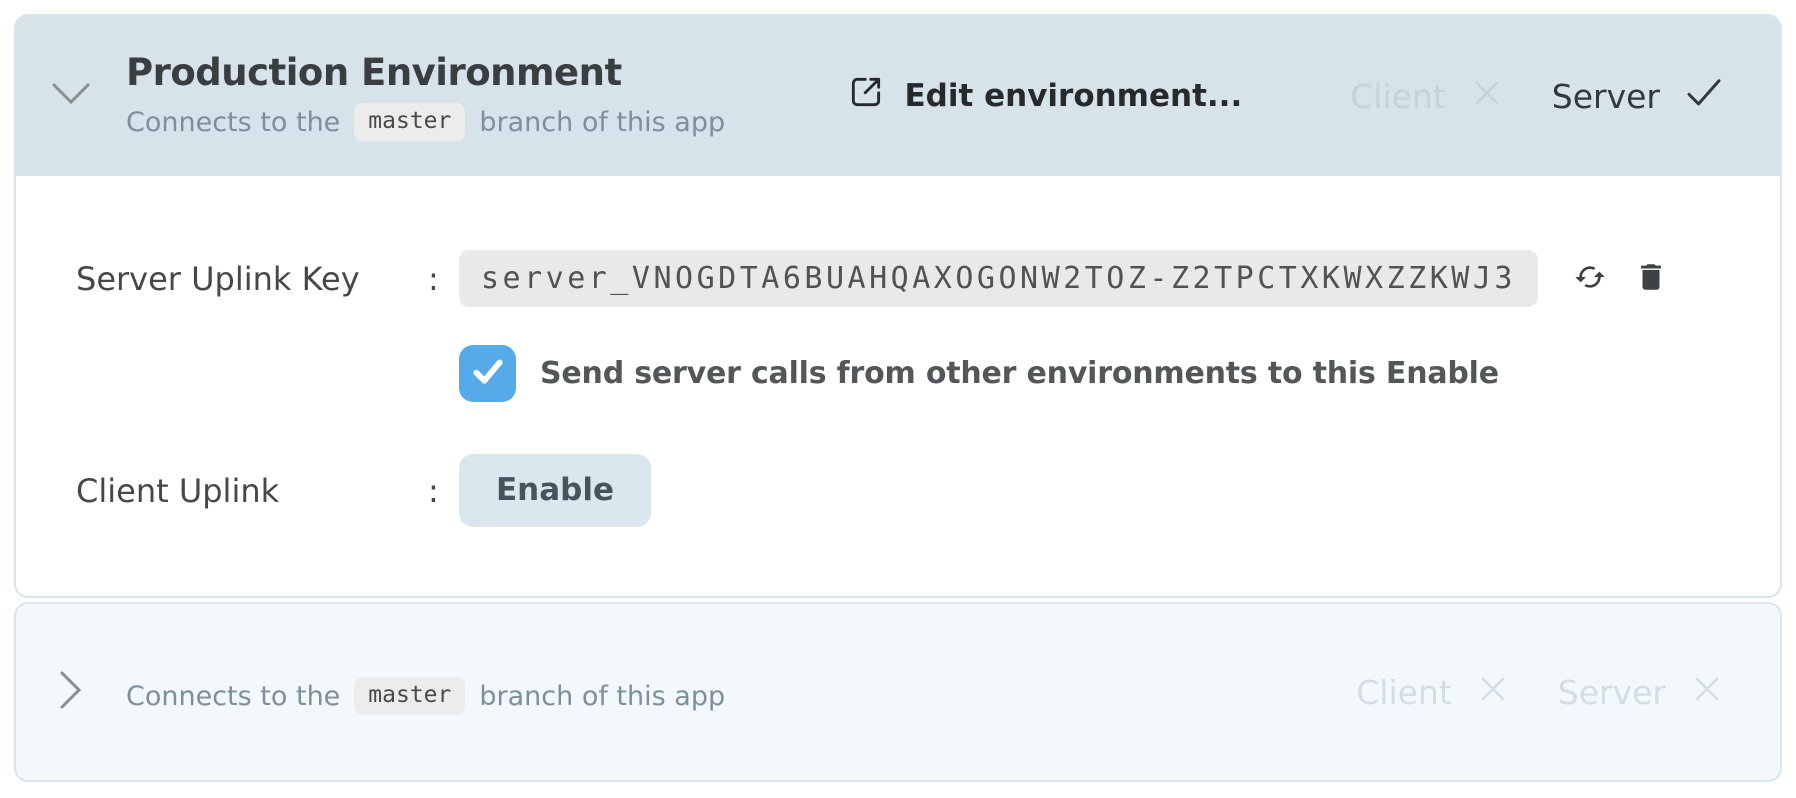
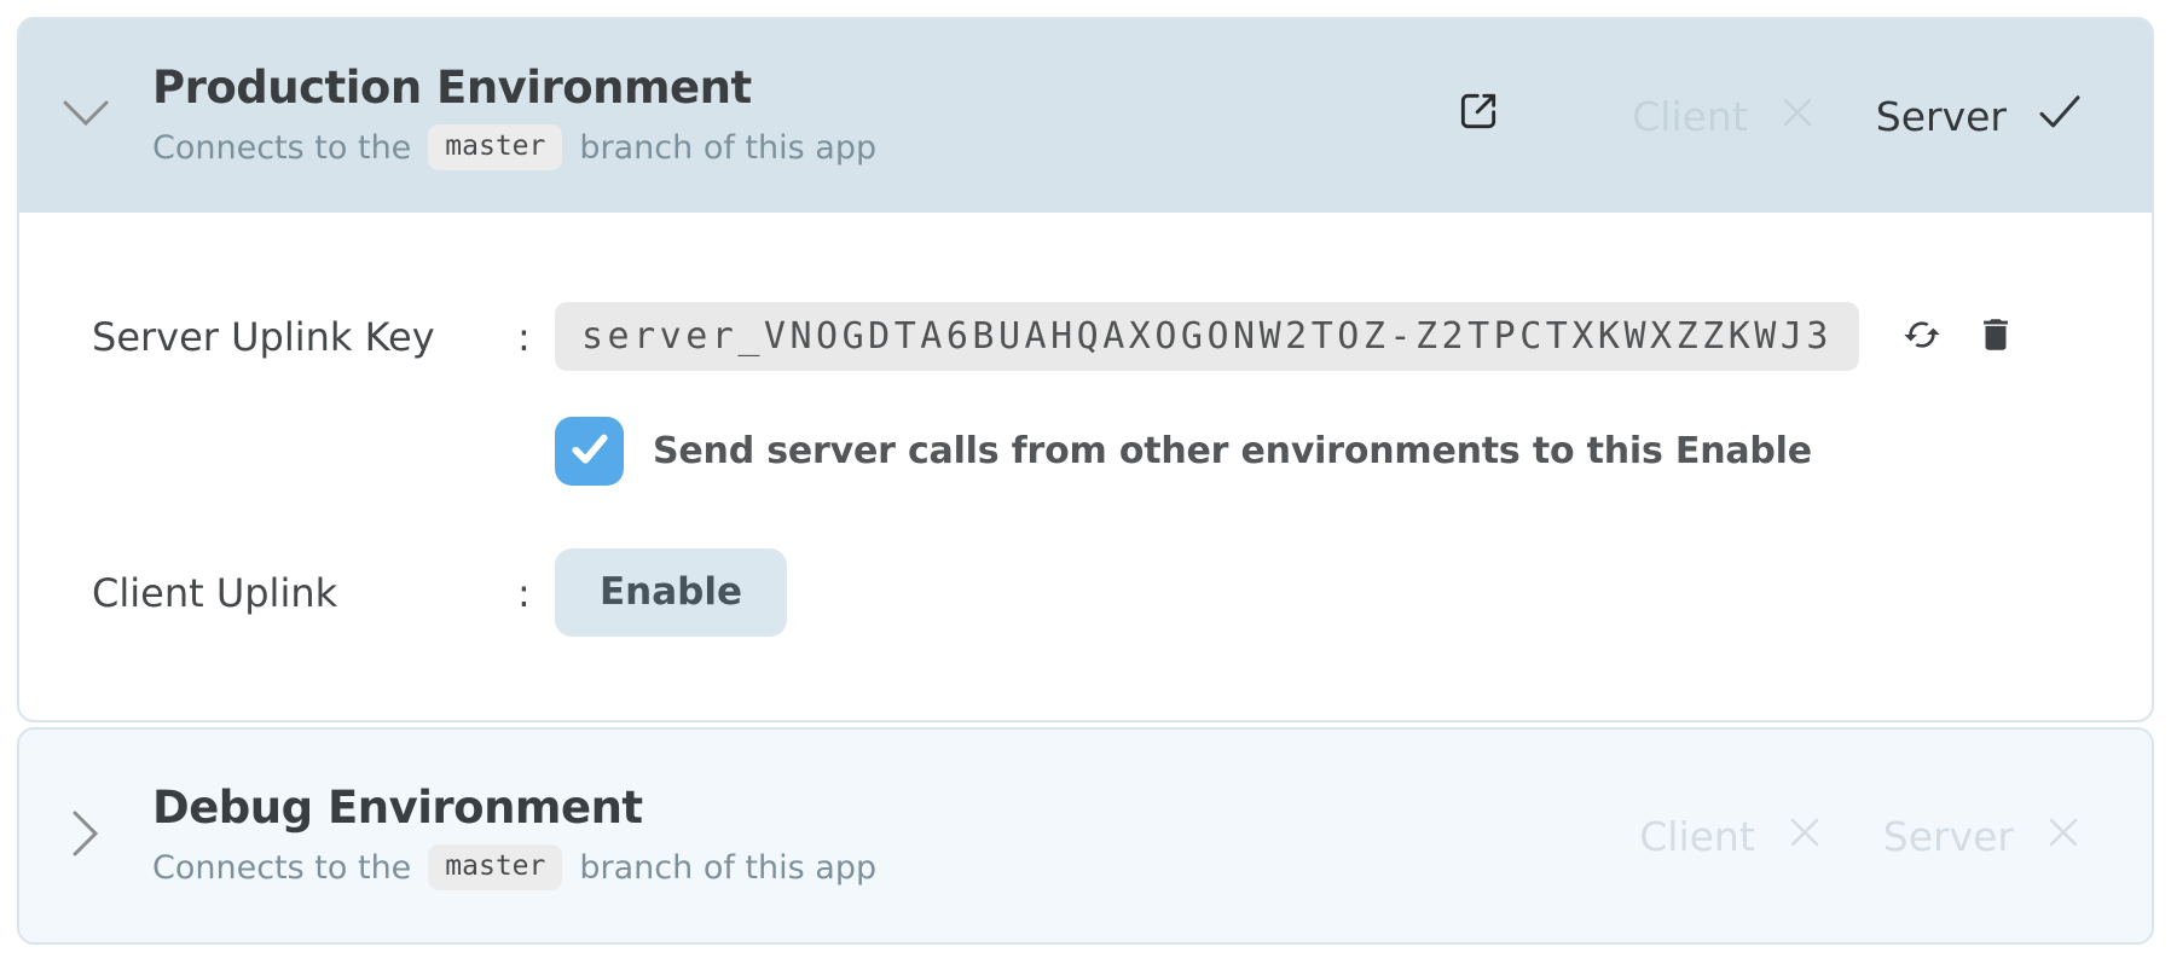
  Production Environment
  Connects to the
  master
  branch of this app
- Edit environment...
  Server
  Server Uplink Key
  :
  server_VNOGDTA6BUAHQAXOGONW2TOZ-Z2TPCTXKWXZZKWJ3
  Send server calls from other environments to this Enable
  Client Uplink
  :
  Enable
+ Debug Environment
  Connects to the
  master
  branch of this app
  Client
  Server
